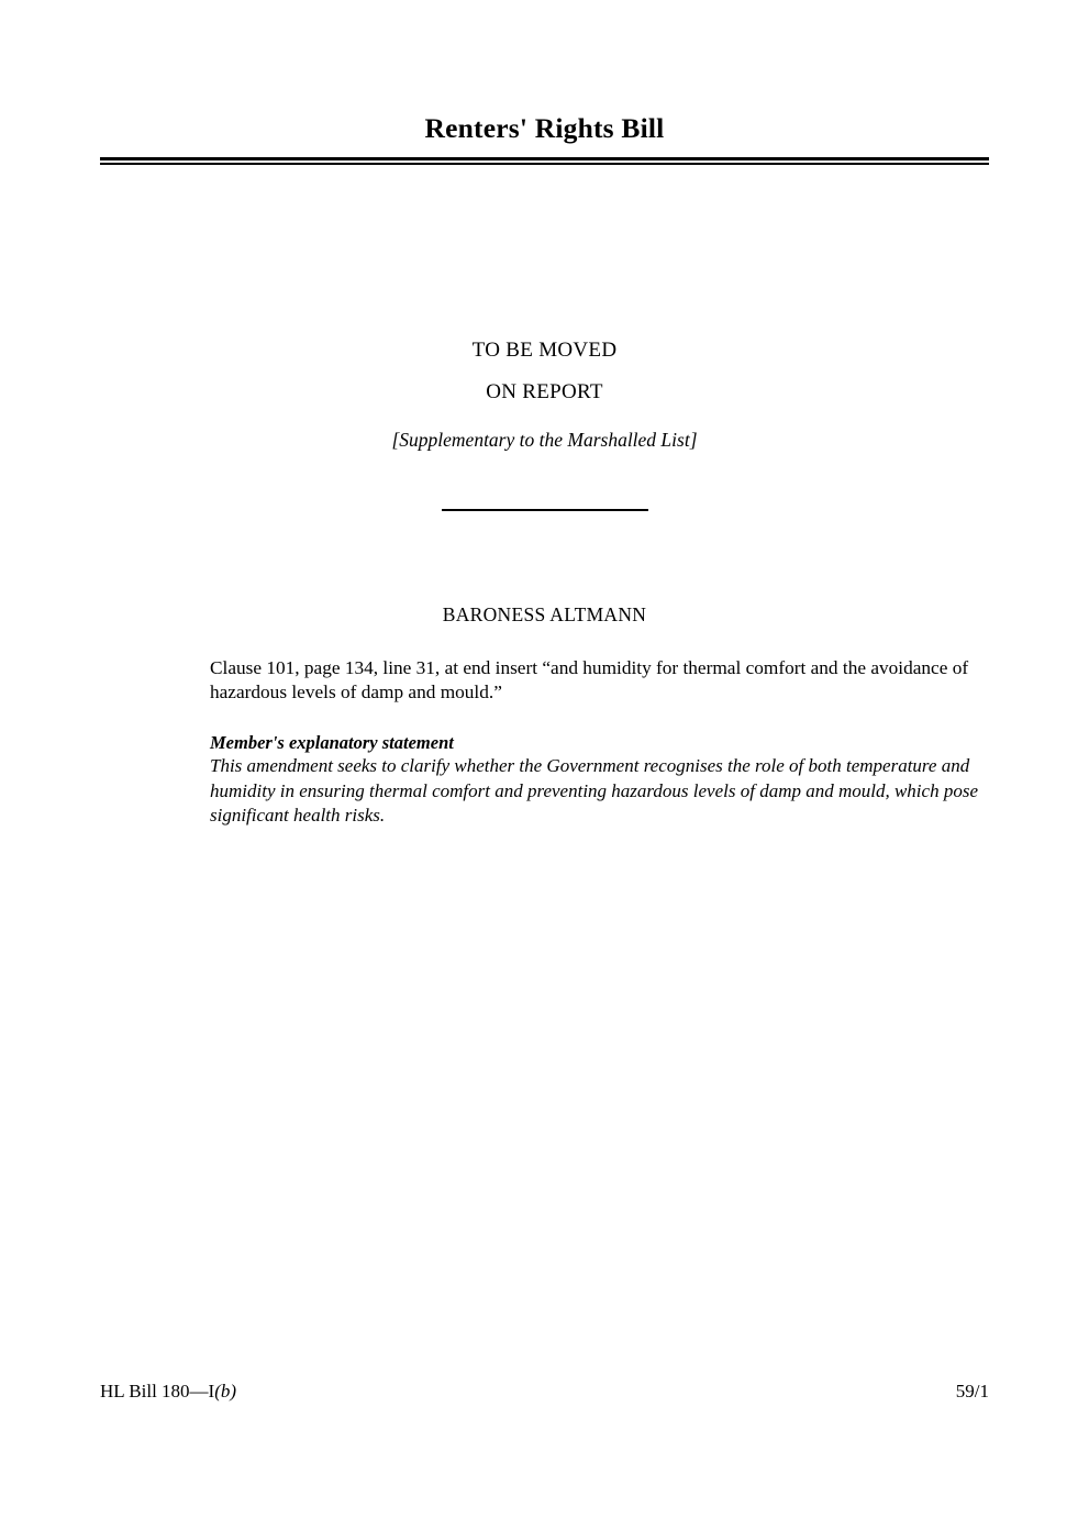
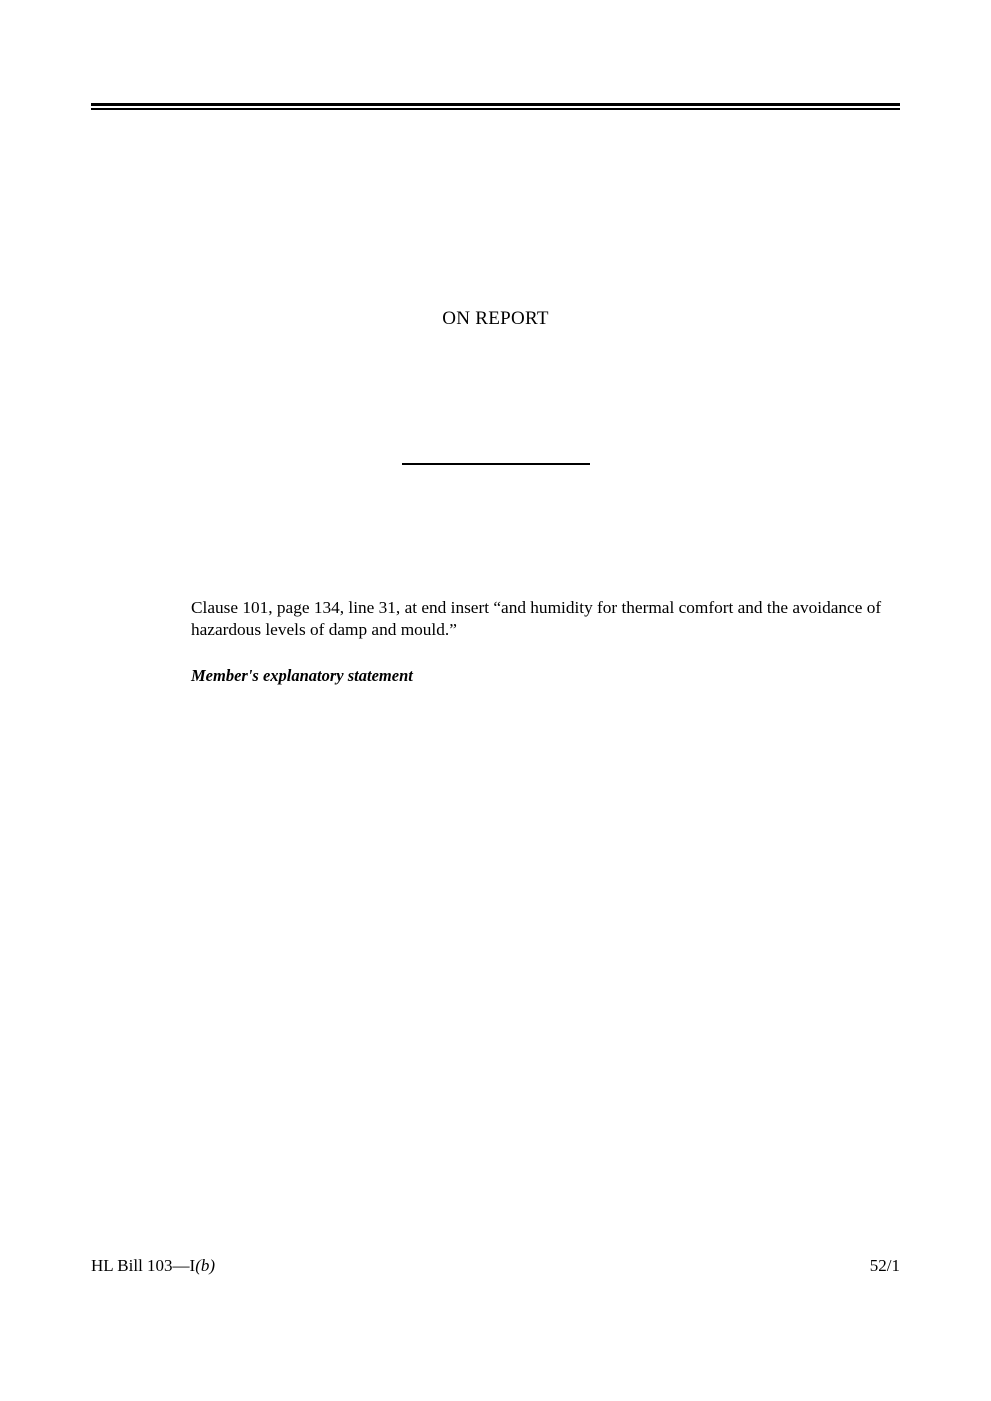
- Renters' Rights Bill
- TO BE MOVED
  ON REPORT
- [Supplementary to the Marshalled List]
- BARONESS ALTMANN
  Clause 101, page 134, line 31, at end insert “and humidity for thermal comfort and the avoidance of hazardous levels of damp and mould.”
  Member's explanatory statement
- This amendment seeks to clarify whether the Government recognises the role of both temperature and humidity in ensuring thermal comfort and preventing hazardous levels of damp and mould, which pose significant health risks.
- HL Bill 180—I(b)
+ HL Bill 103—I(b)
- 59/1
+ 52/1
